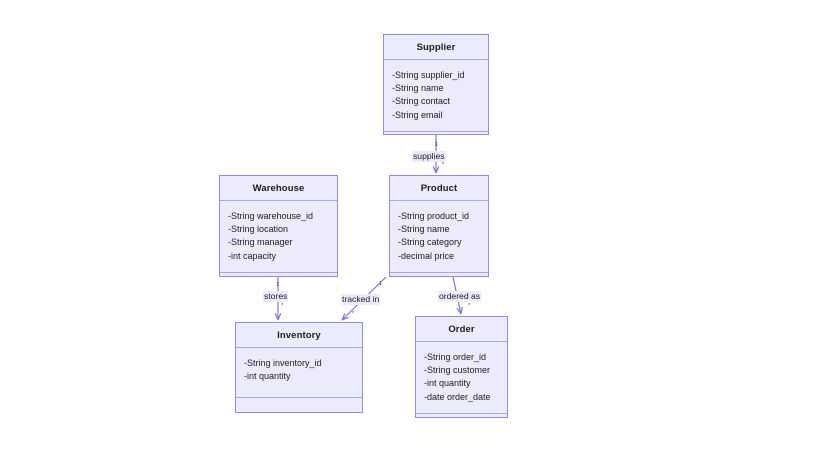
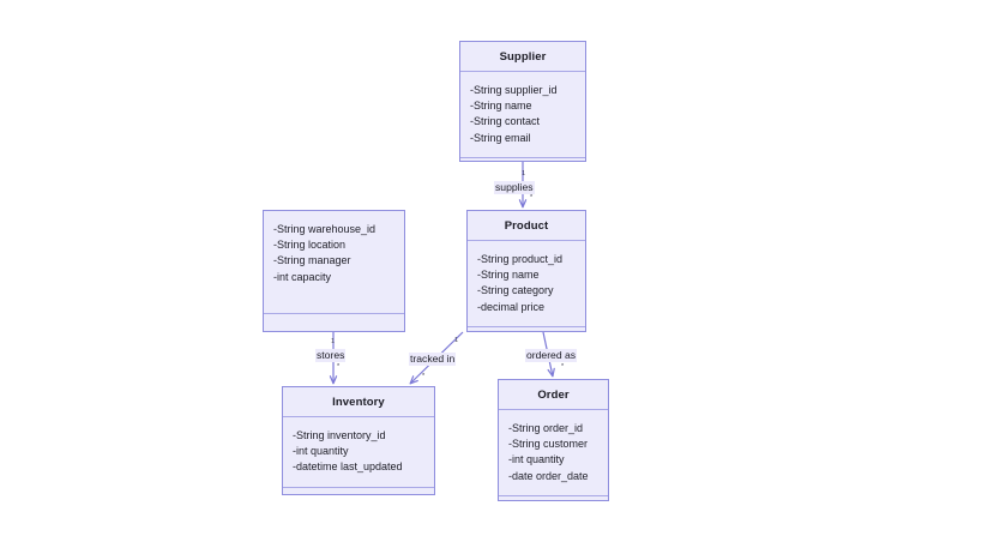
  Supplier
  -String supplier_id
  -String name
  -String contact
  -String email
- Warehouse
  -String warehouse_id
  -String location
  -String manager
  -int capacity
  Product
  -String product_id
  -String name
  -String category
  -decimal price
  Inventory
  -String inventory_id
  -int quantity
+ -datetime last_updated
  Order
  -String order_id
  -String customer
  -int quantity
  -date order_date
  supplies
  stores
  tracked in
  ordered as
